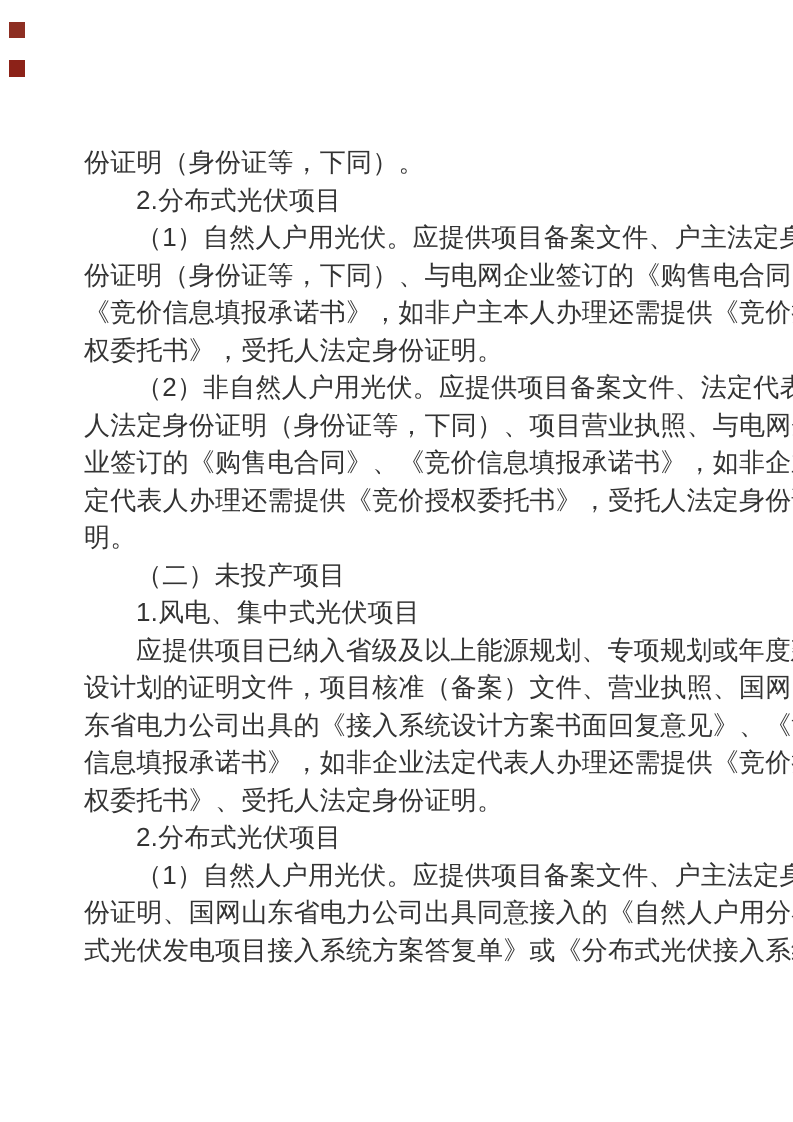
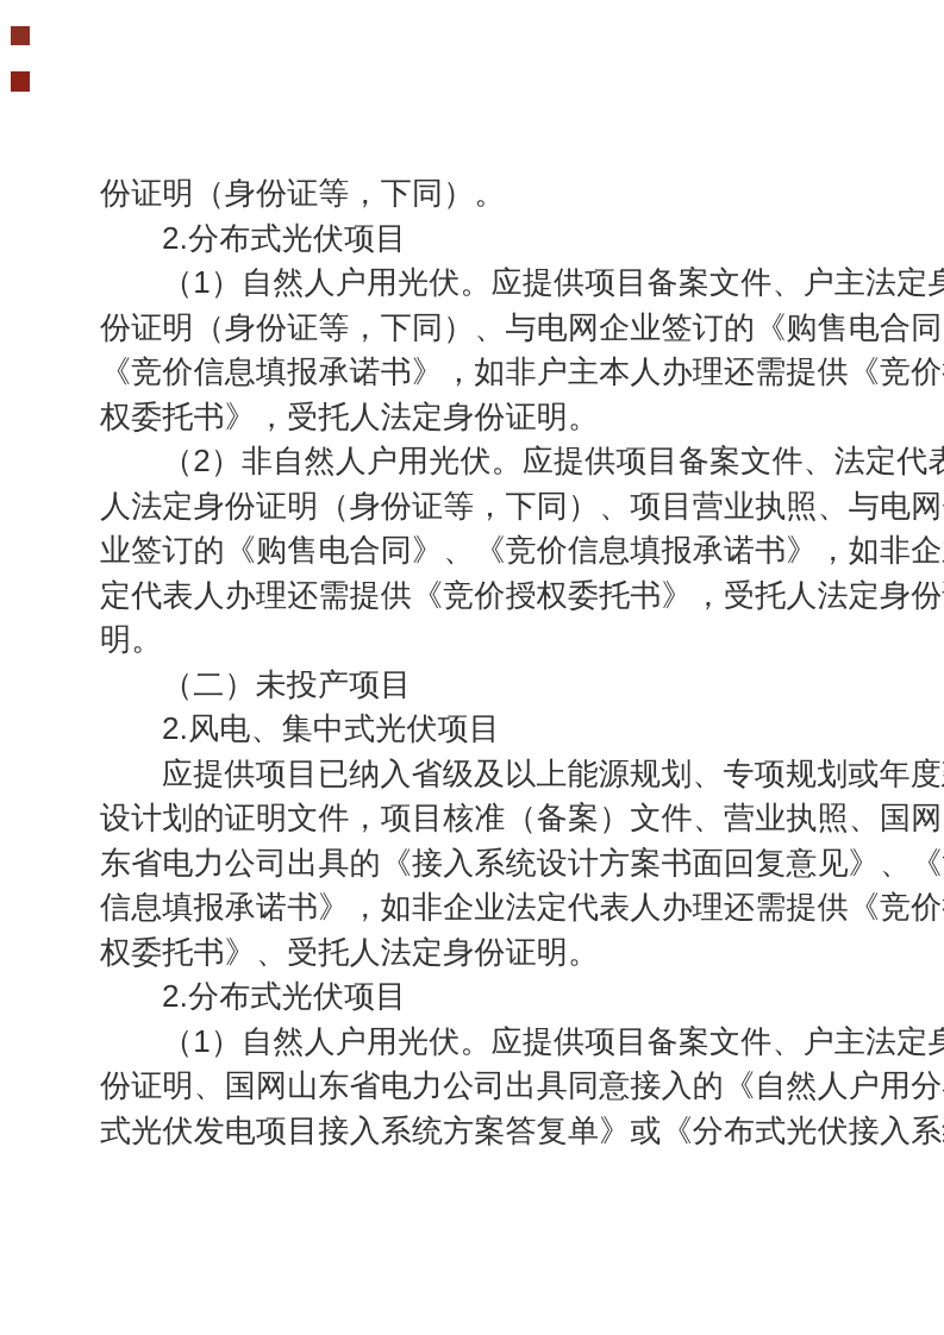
  份证明（身份证等，下同）。
  2.分布式光伏项目
  （1）自然人户用光伏。应提供项目备案文件、户主法定
  份证明（身份证等，下同）、与电网企业签订的《购售电合同
  《竞价信息填报承诺书》，如非户主本人办理还需提供《竞价
  权委托书》，受托人法定身份证明。
  （2）非自然人户用光伏。应提供项目备案文件、法定代
  人法定身份证明（身份证等，下同）、项目营业执照、与电网
  业签订的《购售电合同》、《竞价信息填报承诺书》，如非企
  定代表人办理还需提供《竞价授权委托书》，受托人法定身份
  明。
  （二）未投产项目
- 1.风电、集中式光伏项目
+ 2.风电、集中式光伏项目
  应提供项目已纳入省级及以上能源规划、专项规划或年度
  设计划的证明文件，项目核准（备案）文件、营业执照、国网
  东省电力公司出具的《接入系统设计方案书面回复意见》、《
  信息填报承诺书》，如非企业法定代表人办理还需提供《竞价
  权委托书》、受托人法定身份证明。
  2.分布式光伏项目
  （1）自然人户用光伏。应提供项目备案文件、户主法定
  份证明、国网山东省电力公司出具同意接入的《自然人户用分
  式光伏发电项目接入系统方案答复单》或《分布式光伏接入系
